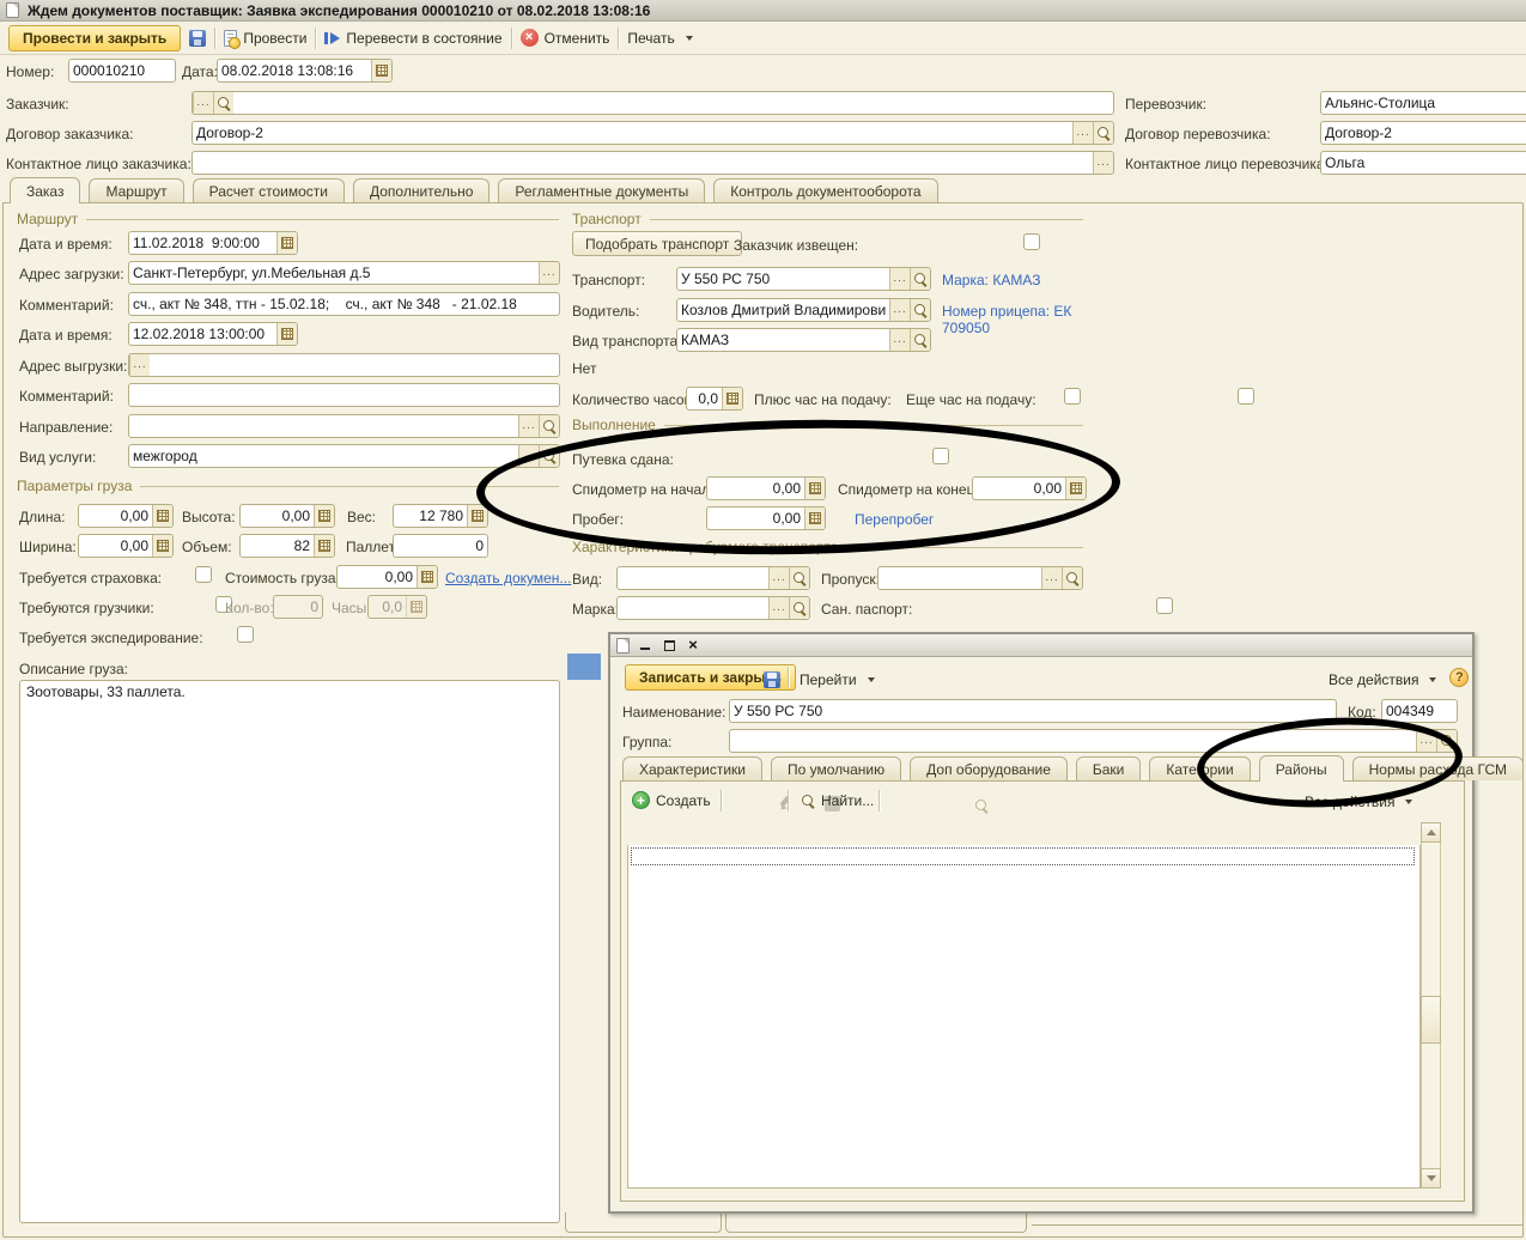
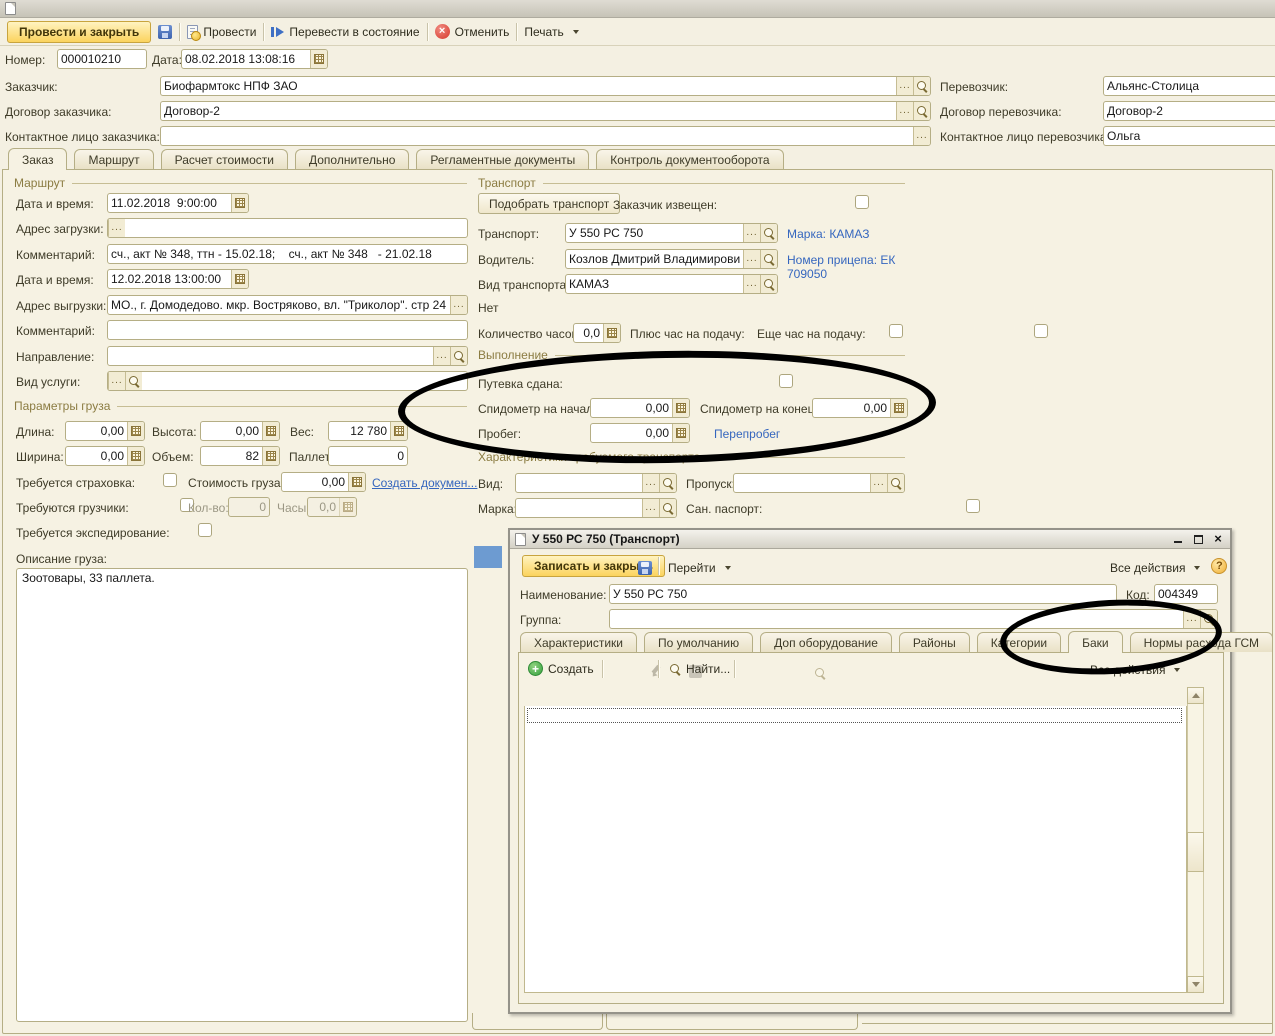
- Ждем документов поставщик: Заявка экспедирования 000010210 от 08.02.2018 13:08:16
  Провести и закрыть
  Провести
  Перевести в состояние
  Отменить
  Печать
  Номер:
  000010210
  Дата
  08.02.2018 13:08:16
  Заказчик:
+ Биофармтокс НПФ ЗАО
  ...
  Перевозчик:
  Альянс-Столица
  Договор заказчика:
  Договор-2
  ...
  Договор перевозчика:
  Договор-2
  Контактное лицо заказчика:
  ...
  Контактное лицо перевозчик
  Ольга
  Заказ
  Маршрут
  Расчет стоимости
  Дополнительно
  Регламентные документы
  Контроль документооборота
  Маршрут
  Дата и время:
  11.02.2018 9:00:00
  Адрес загрузки:
- Санкт-Петербург, ул.Мебельная д.5
  ...
  Комментарий:
  сч., акт № 348, ттн - 15.02.18; сч., акт № 348 - 21.02.18
  Дата и время:
  12.02.2018 13:00:00
  Адрес выгрузки:
+ МО., г. Домодедово. мкр. Востряково, вл. "Триколор". стр 24
  ...
  Комментарий:
  Направление:
  ...
  Вид услуги:
- межгород
  ...
  Параметры груза
  Длина:
  0,00
  Высота:
  0,00
  Вес:
  12 780
  Ширина:
  0,00
  Объем:
  82
  Палле
  0
  Требуется страховка:
  Стоимость груза
  0,00
  Создать докумен...
  Требуются грузчики:
  Кол-во:
  0
  Часы
  0,0
  Требуется экспедирование:
  Описание груза:
  Зоотовары, 33 паллета.
  Транспорт
  Подобрать транспорт
  Заказчик извещен:
  Транспорт:
  У 550 РС 750
  ...
  Марка: КАМАЗ
  Водитель:
  Козлов Дмитрий Владимирови
  ...
  Номер прицепа: ЕК
  709050
  Вид транспорта
  КАМАЗ
  ...
  Нет
  Количество часо
  0,0
  Плюс час на подачу:
  Еще час на подачу:
  Выполнение
  Путевка сдана:
  Спидометр на нача
  0,00
  Спидометр на конец
  0,00
  Пробег:
  0,00
  Перепробег
  Характеристики требуемого транспорта
  Вид:
  ...
  Пропуск
  ...
  Марка
  ...
  Сан. паспорт:
+ У 550 РС 750 (Транспорт)
  Записать и закры
  Перейти
  Все действия
  Наименование:
  У 550 РС 750
  Код:
  004349
  Группа:
  ...
  Характеристики
  По умолчанию
  Доп оборудование
- Баки
+ Районы
  Категории
- Районы
+ Баки
  Нормы расхода ГСМ
  Создать
  Найти...
  Все действия
